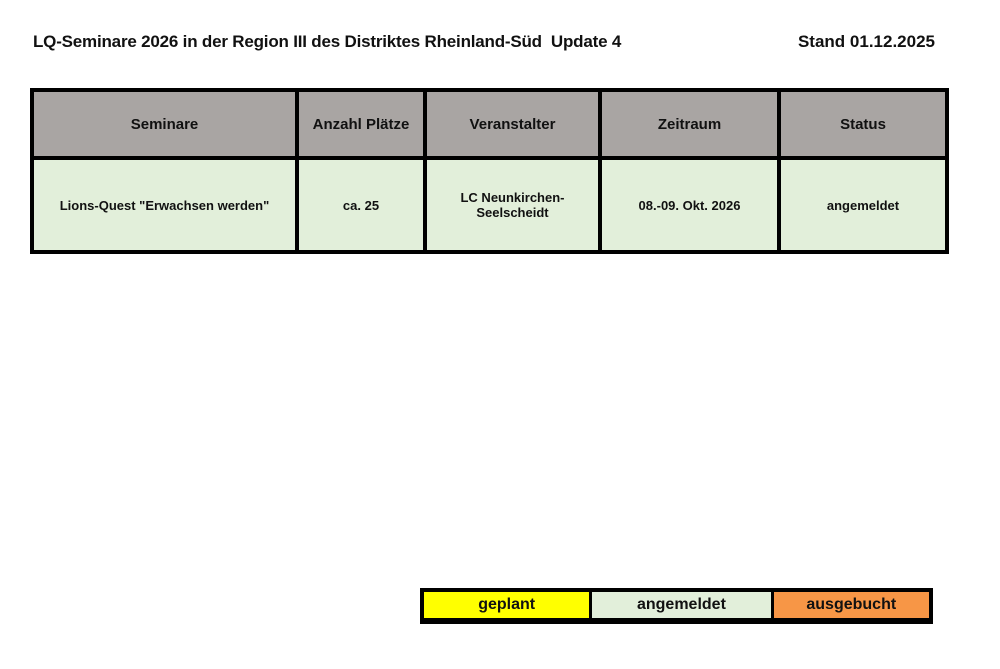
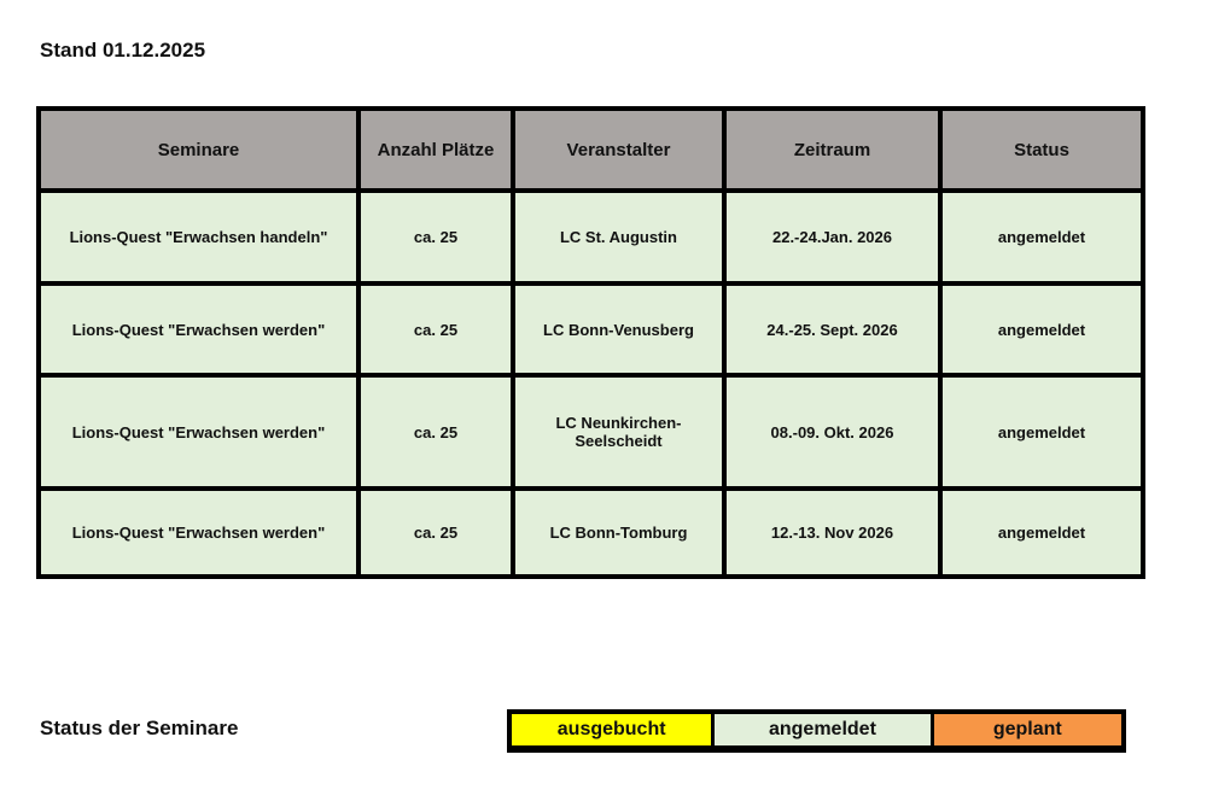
- LQ-Seminare 2026 in der Region III des Distriktes Rheinland-Süd Update 4
  Stand 01.12.2025
  Seminare	Anzahl Plätze	Veranstalter	Zeitraum	Status
+ Lions-Quest "Erwachsen handeln"	ca. 25	LC St. Augustin	22.-24.Jan. 2026	angemeldet
+ Lions-Quest "Erwachsen werden"	ca. 25	LC Bonn-Venusberg	24.-25. Sept. 2026	angemeldet
  Lions-Quest "Erwachsen werden"	ca. 25	LC Neunkirchen-Seelscheidt	08.-09. Okt. 2026	angemeldet
+ Lions-Quest "Erwachsen werden"	ca. 25	LC Bonn-Tomburg	12.-13. Nov 2026	angemeldet
+ Status der Seminare
- geplant
+ ausgebucht
  angemeldet
- ausgebucht
+ geplant
